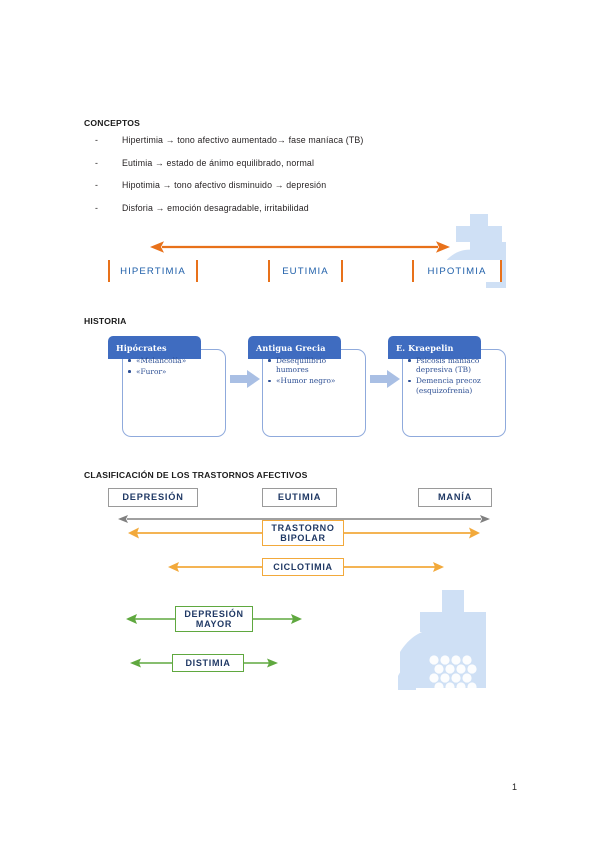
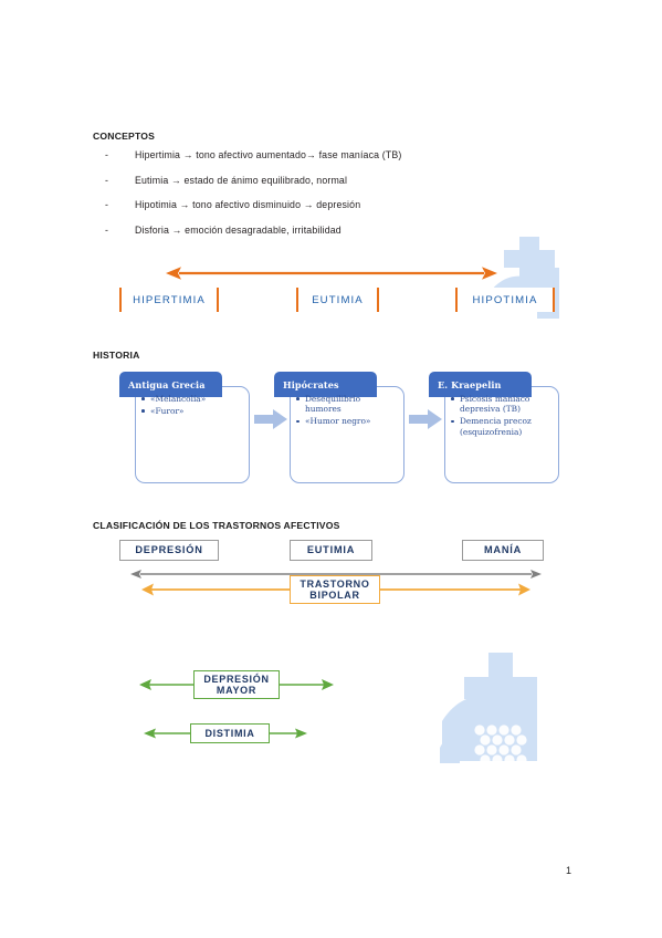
  CONCEPTOS
  -
  Hipertimia → tono afectivo aumentado→ fase maníaca (TB)
  -
  Eutimia → estado de ánimo equilibrado, normal
  -
  Hipotimia → tono afectivo disminuido → depresión
  -
  Disforia → emoción desagradable, irritabilidad
  HIPERTIMIA
  EUTIMIA
  HIPOTIMIA
  HISTORIA
- Hipócrates
+ Antigua Grecia
  «Melancolía»
  «Furor»
- Antigua Grecia
+ Hipócrates
  Desequilibrio humores
  «Humor negro»
  E. Kraepelin
  Psicosis maniaco depresiva (TB)
  Demencia precoz (esquizofrenia)
  CLASIFICACIÓN DE LOS TRASTORNOS AFECTIVOS
  DEPRESIÓN
  EUTIMIA
  MANÍA
  TRASTORNO
  BIPOLAR
- CICLOTIMIA
  DEPRESIÓN
  MAYOR
  DISTIMIA
  1
